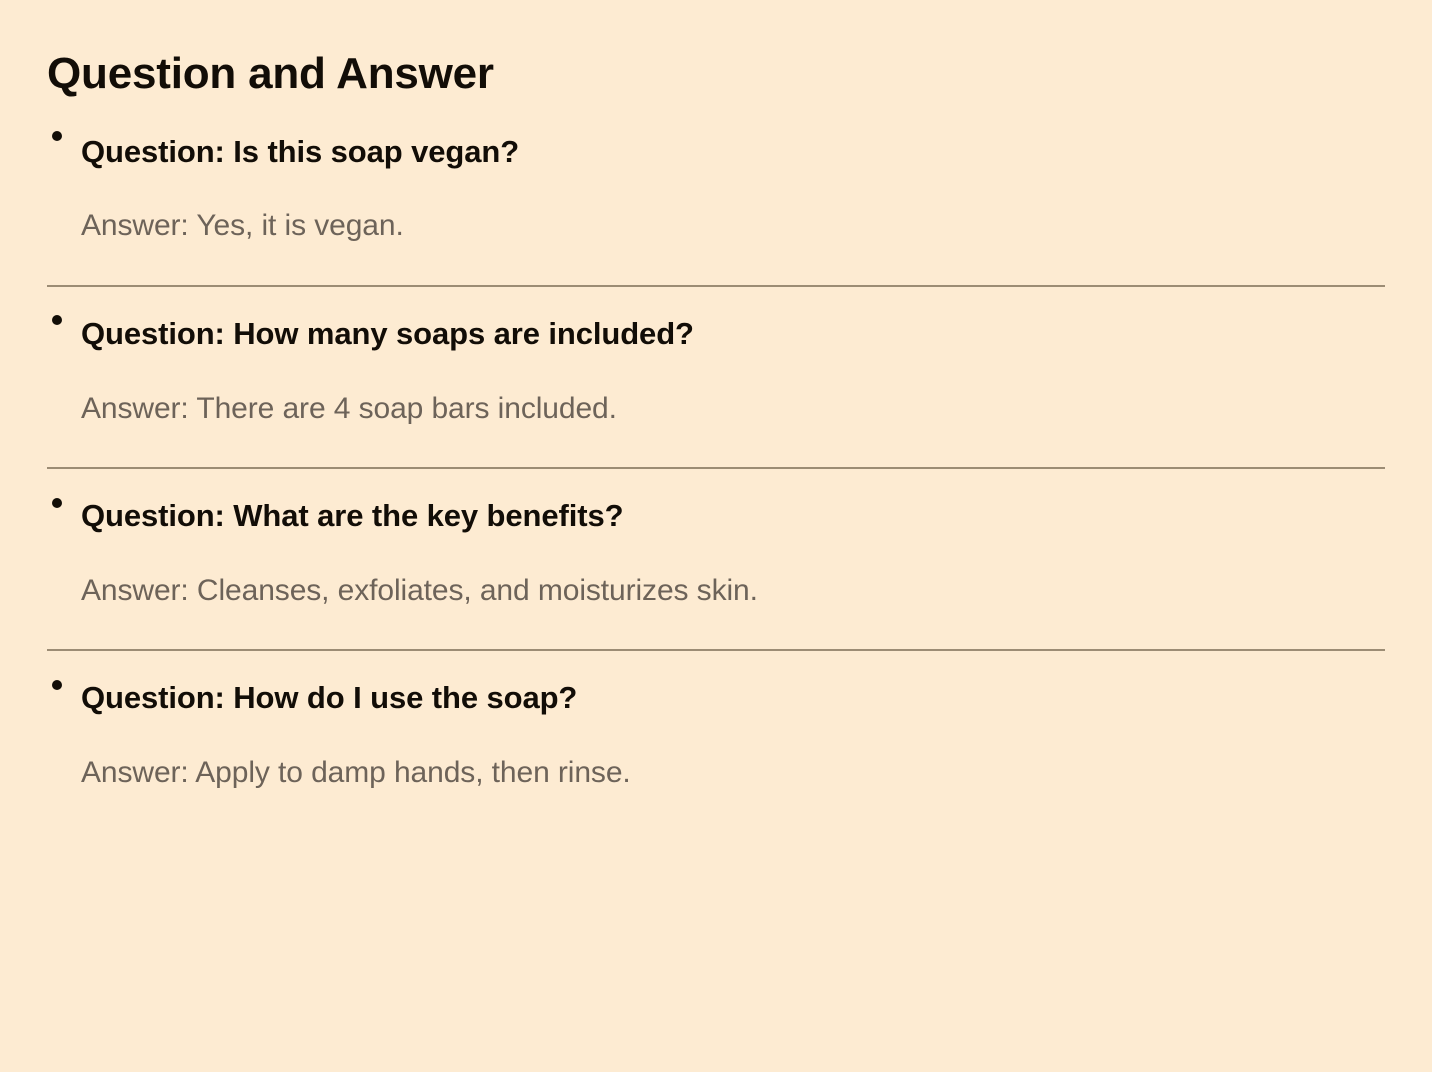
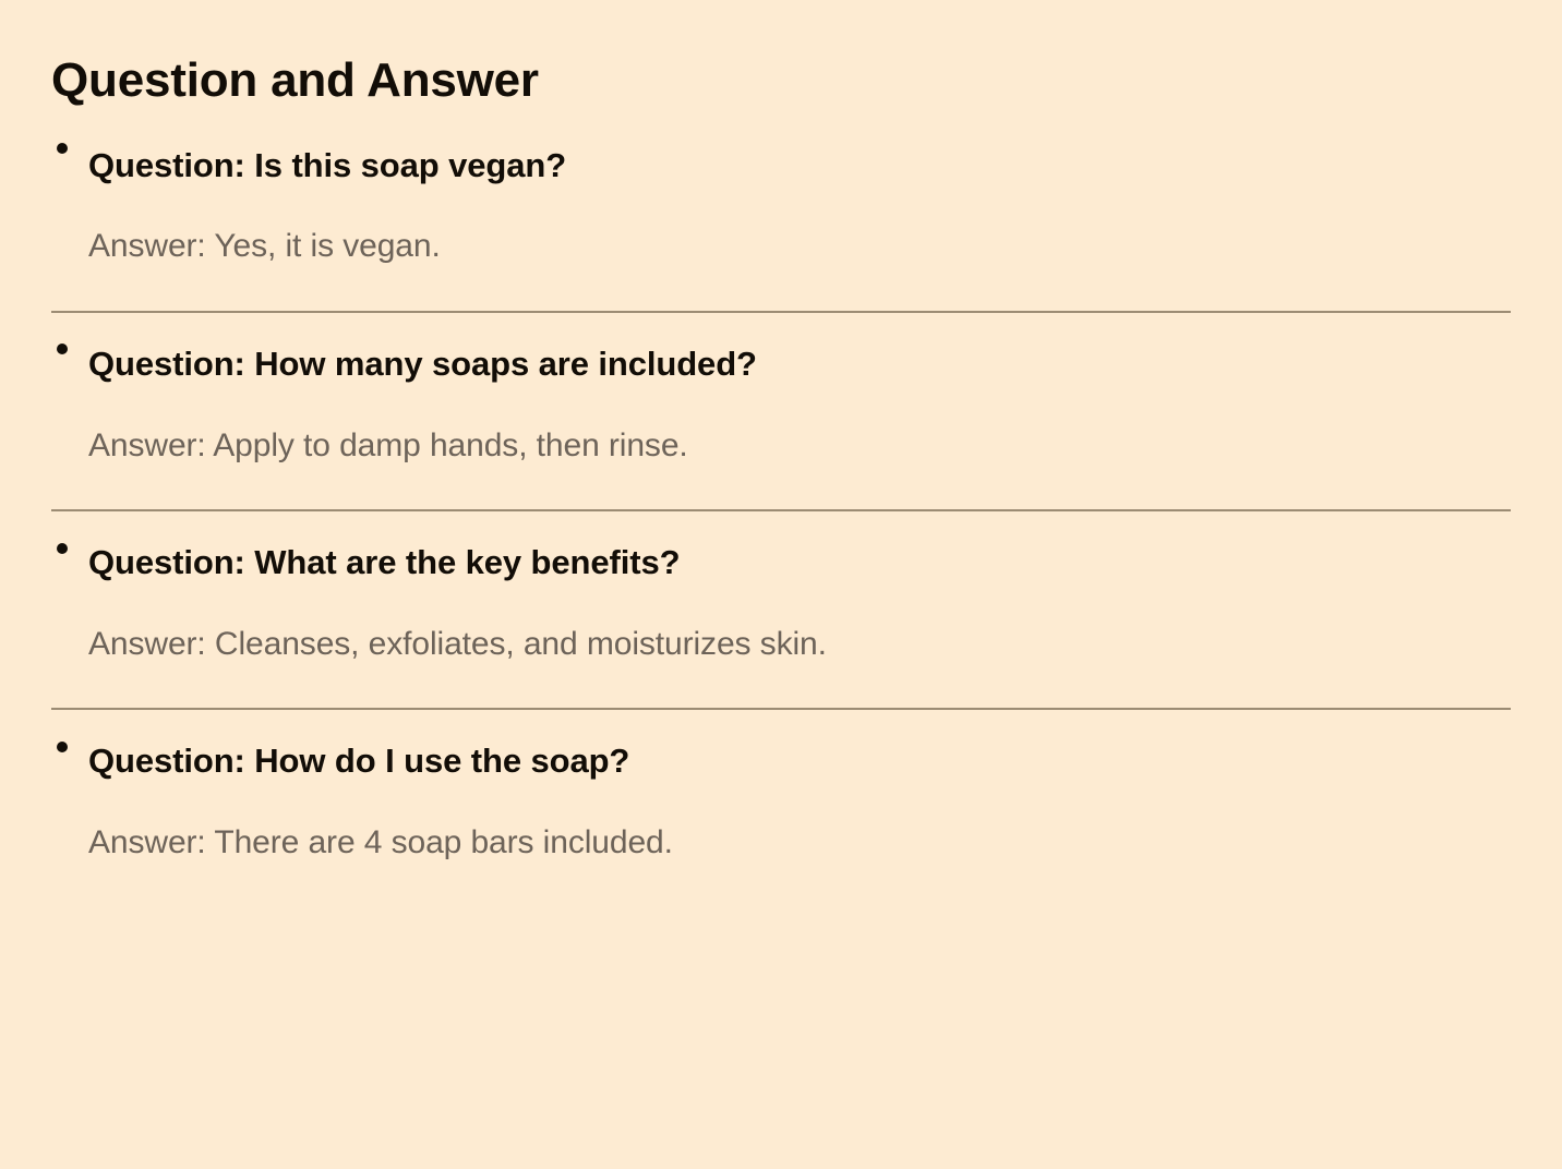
  Question and Answer
  Question: Is this soap vegan?
  Answer: Yes, it is vegan.
  Question: How many soaps are included?
- Answer: There are 4 soap bars included.
+ Answer: Apply to damp hands, then rinse.
  Question: What are the key benefits?
  Answer: Cleanses, exfoliates, and moisturizes skin.
  Question: How do I use the soap?
- Answer: Apply to damp hands, then rinse.
+ Answer: There are 4 soap bars included.
